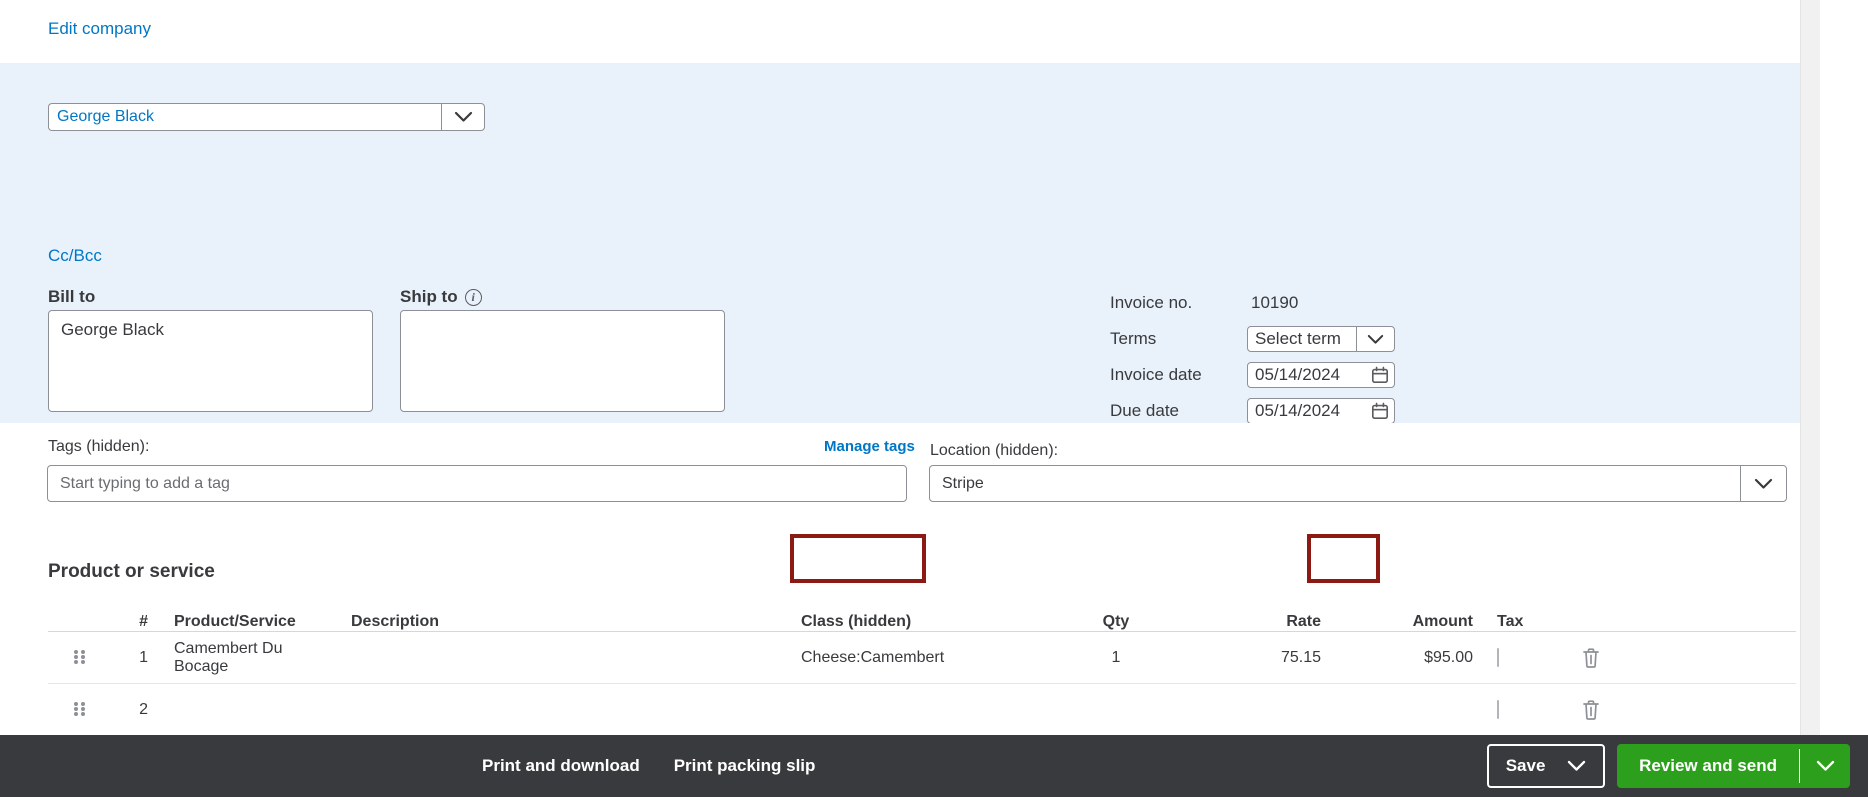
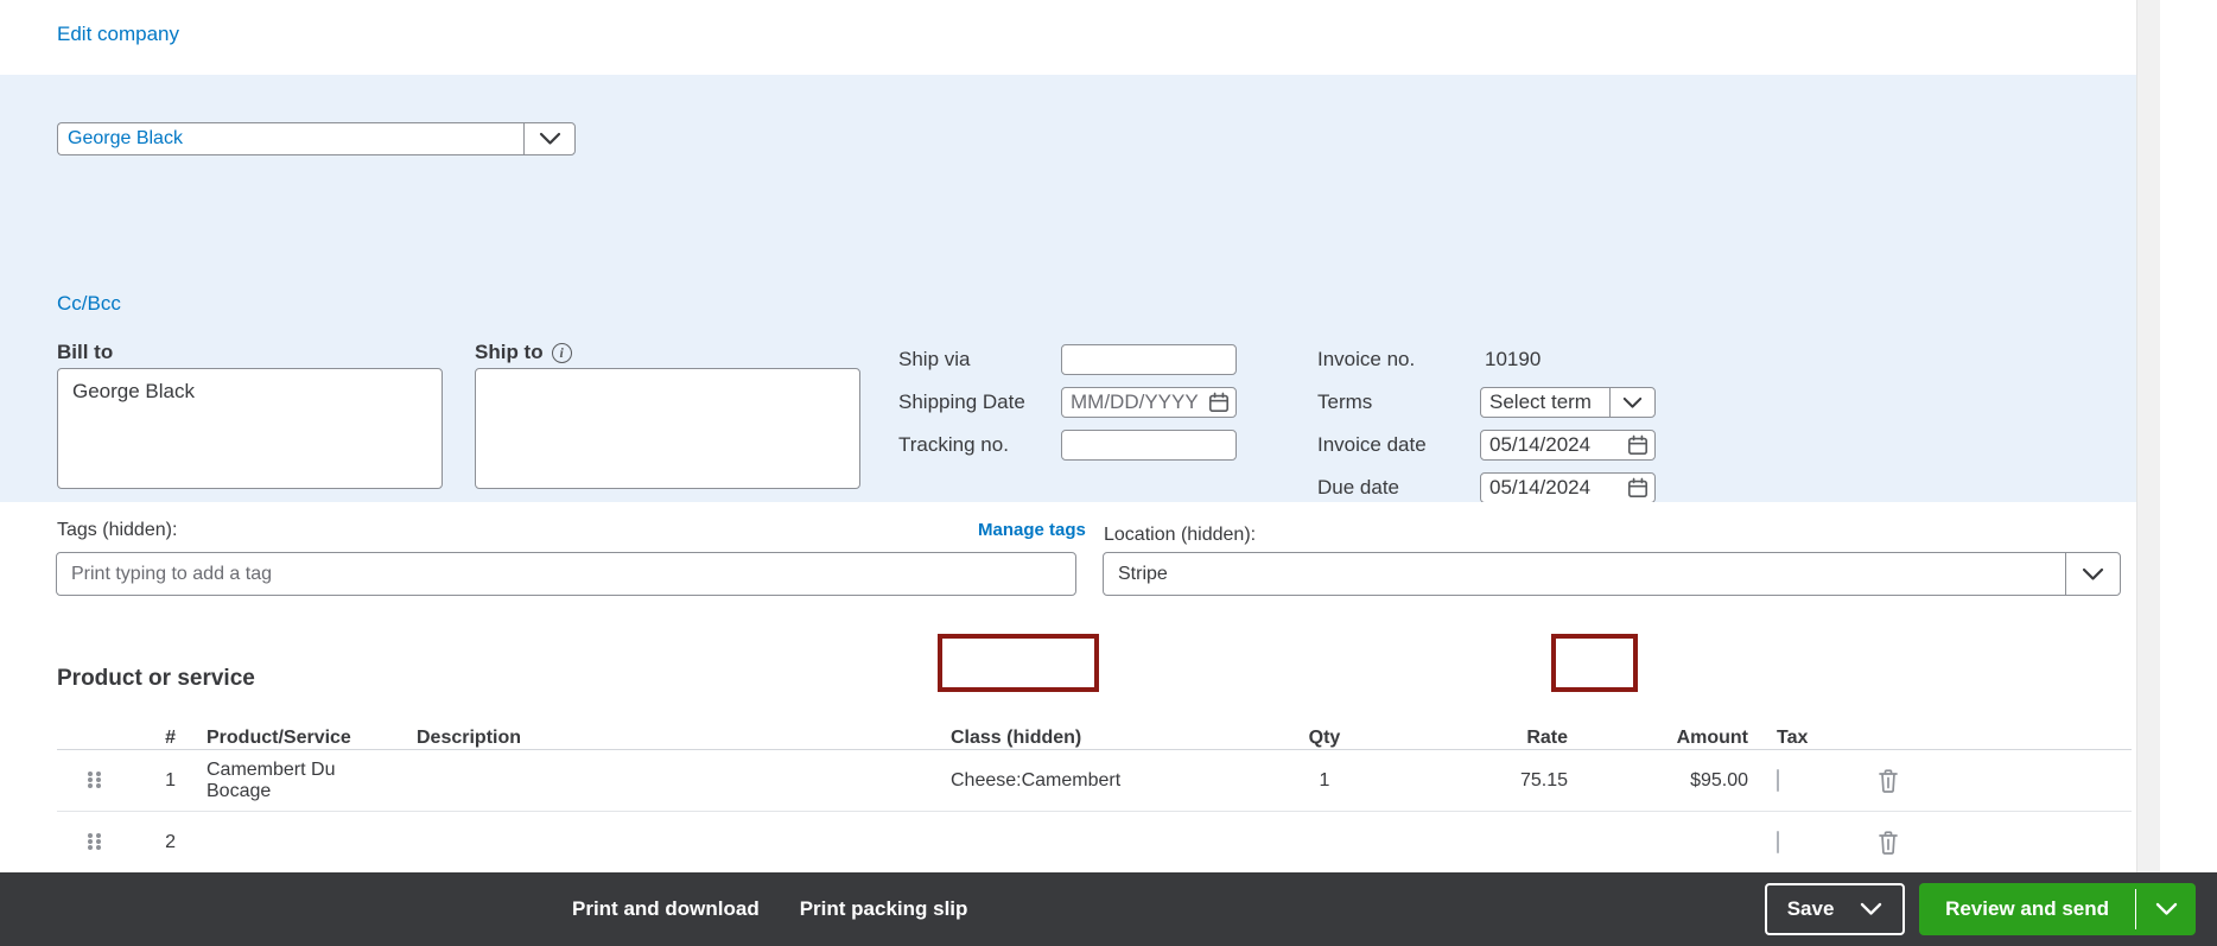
  Edit company
  George Black
  Cc/Bcc
  Bill to
  George Black
  Ship to
  i
+ Ship via
+ Shipping Date
+ MM/DD/YYYY
+ Tracking no.
  Invoice no.
  10190
  Terms
  Select term
  Invoice date
  05/14/2024
  Due date
  05/14/2024
  Tags (hidden):
  Manage tags
- Start typing to add a tag
+ Print typing to add a tag
  Location (hidden):
  Stripe
  Product or service
  #
  Product/Service
  Description
  Class (hidden)
  Qty
  Rate
  Amount
  Tax
  1
  Camembert Du Bocage
  Cheese:Camembert
  1
  75.15
  $95.00
  2
  Print and download
  Print packing slip
  Save
  Review and send
